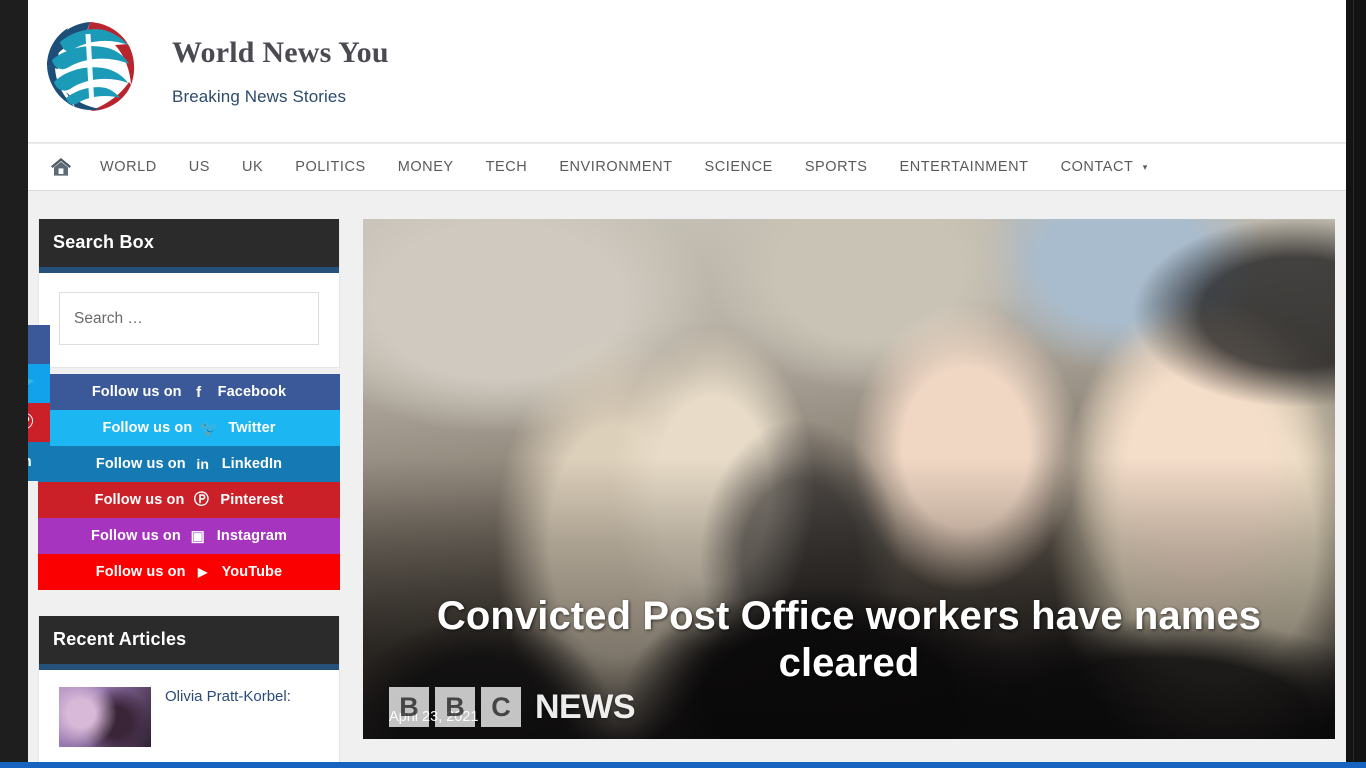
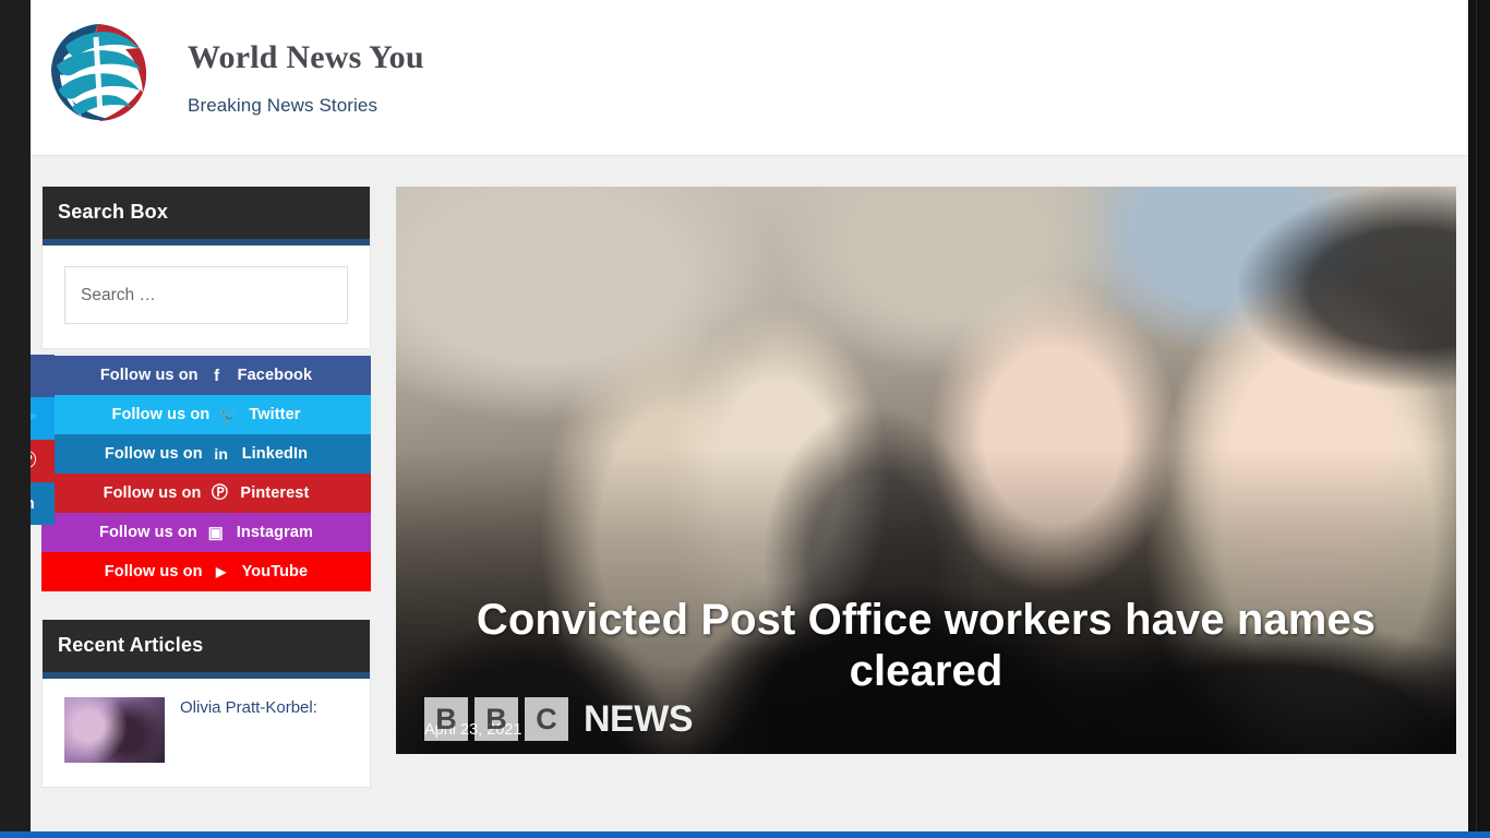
  World News You
  Breaking News Stories
- WORLD
- US
- UK
- POLITICS
- MONEY
- TECH
- ENVIRONMENT
- SCIENCE
- SPORTS
- ENTERTAINMENT
- CONTACT ▾
  Search Box
  Search …
  Follow us on
  f
  Facebook
  Follow us on
  🐦
  Twitter
  Follow us on
  in
  LinkedIn
  Follow us on
  Ⓟ
  Pinterest
  Follow us on
  ▣
  Instagram
  Follow us on
  ▶
  YouTube
  Recent Articles
  Olivia Pratt-Korbel:
  Convicted Post Office workers have names cleared
  April 23, 2021
  B
  B
  C
  NEWS
